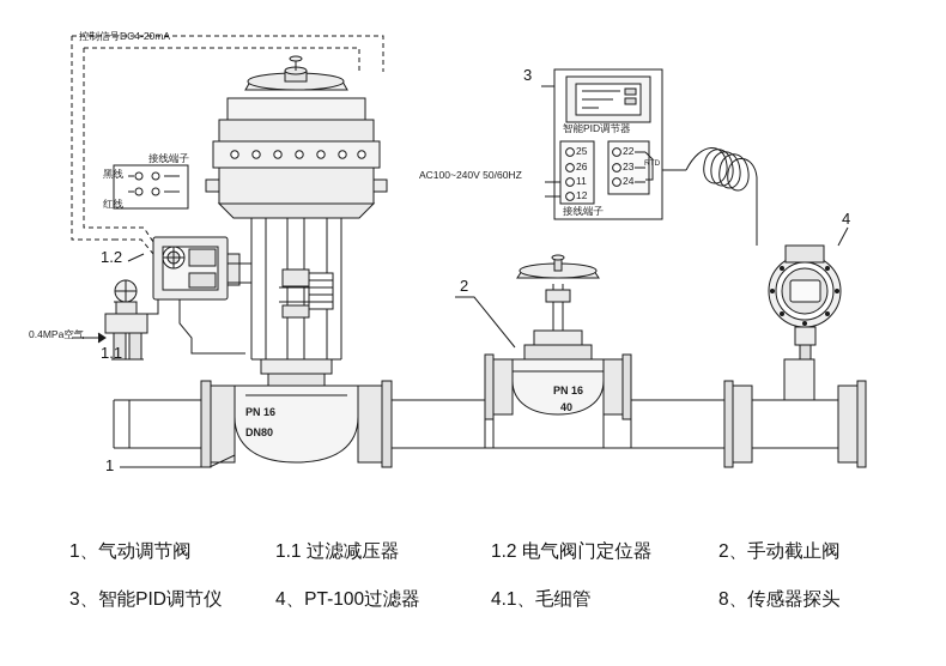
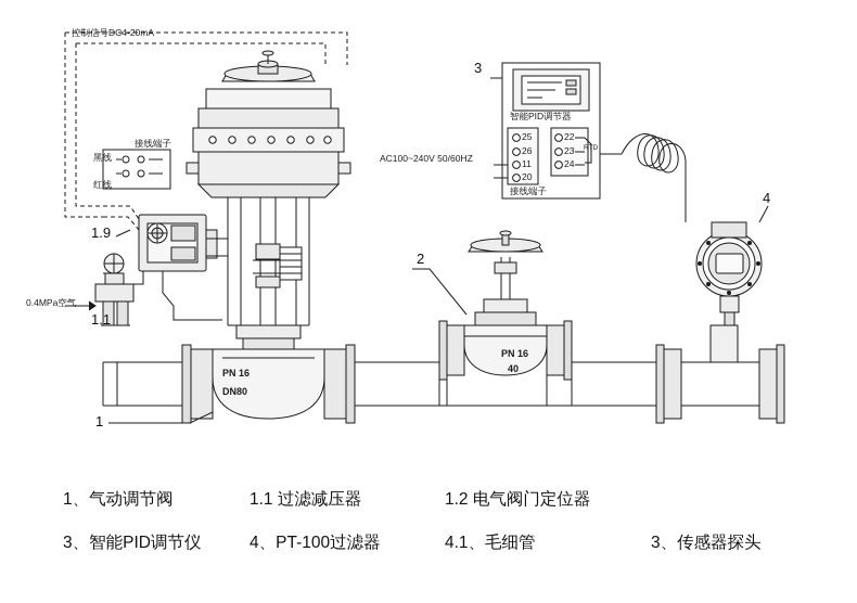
  控制信号DC4-20mA
  黑线
  红线
  接线端子
  0.4MPa空气
  智能PID调节器
  AC100~240V 50/60HZ
  接线端子
  25
  26
  11
- 12
+ 20
  22
  23
  24
  PN 16
  DN80
  PN 16
  40
  1
  2
  3
  4
  1.1
- 1.2
+ 1.9
  1、气动调节阀
  1.1 过滤减压器
  1.2 电气阀门定位器
- 2、手动截止阀
  3、智能PID调节仪
  4、PT-100过滤器
  4.1、毛细管
- 8、传感器探头
+ 3、传感器探头
